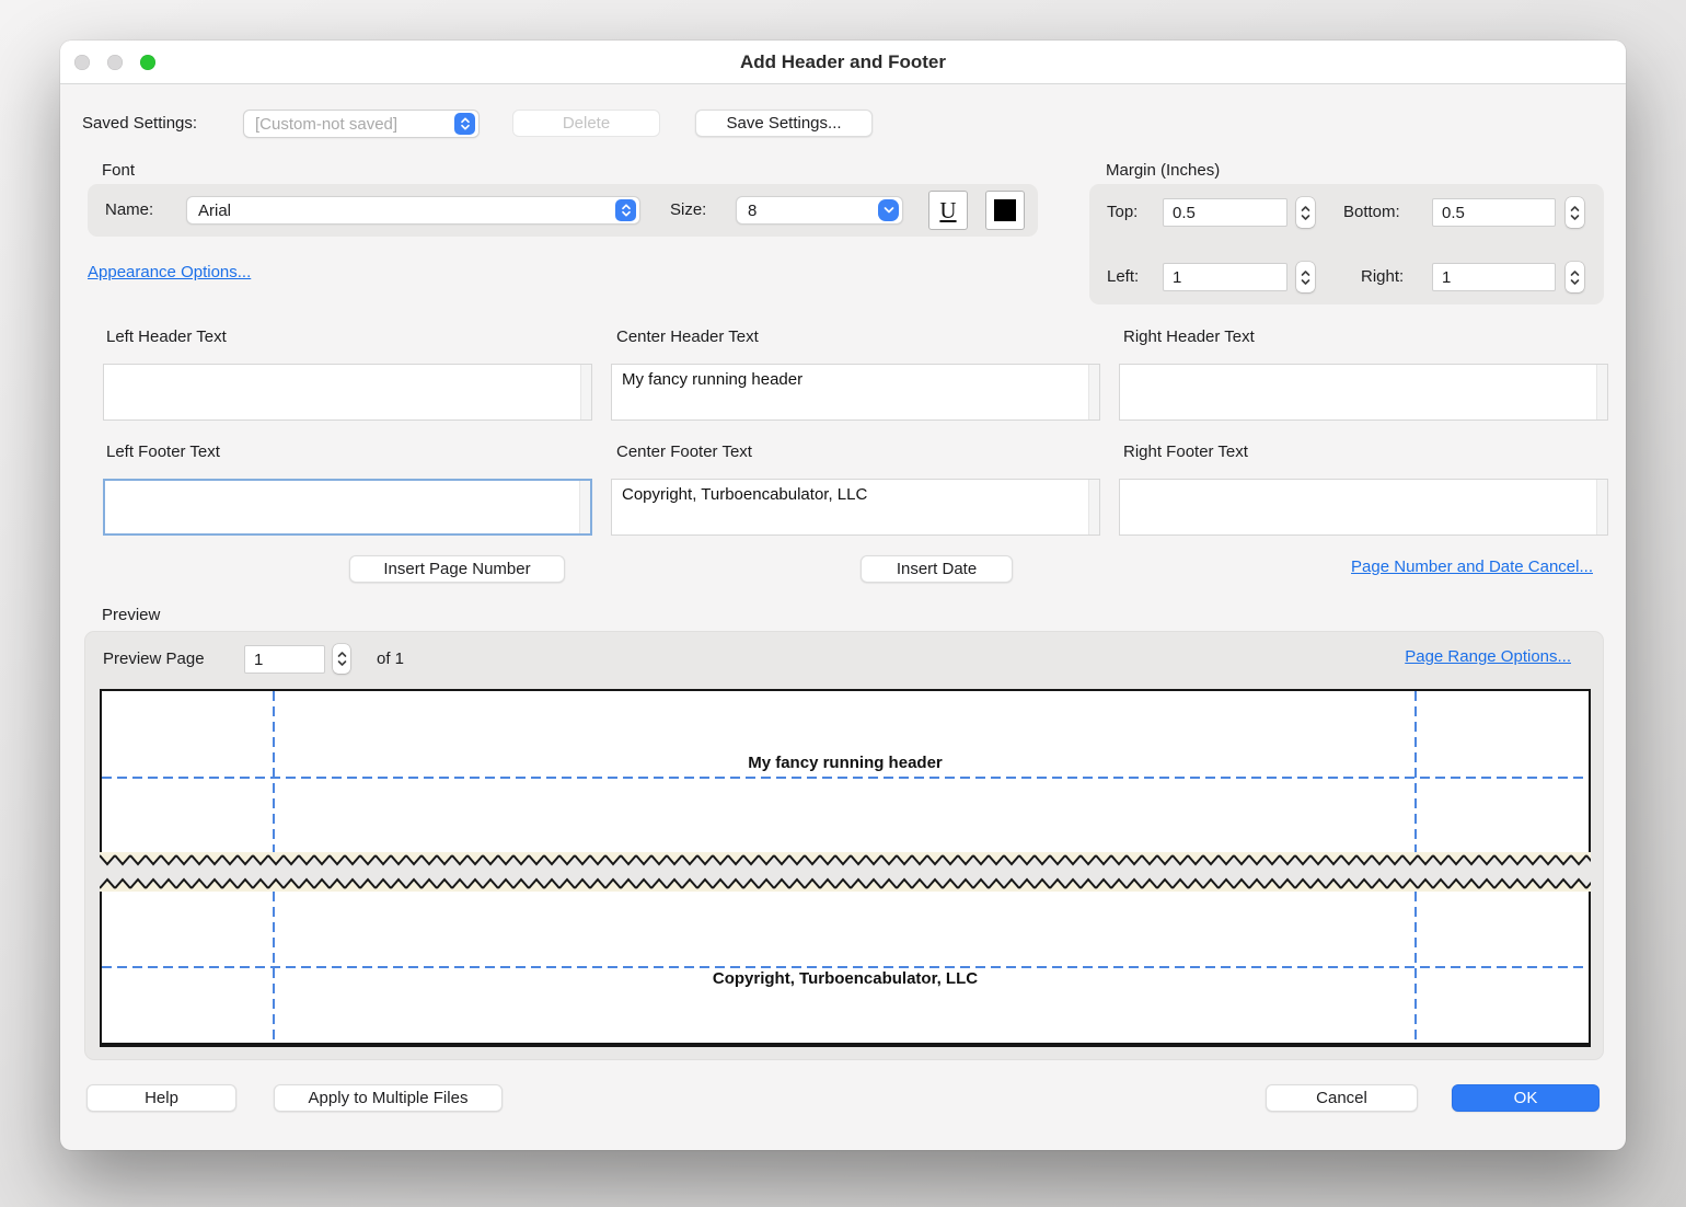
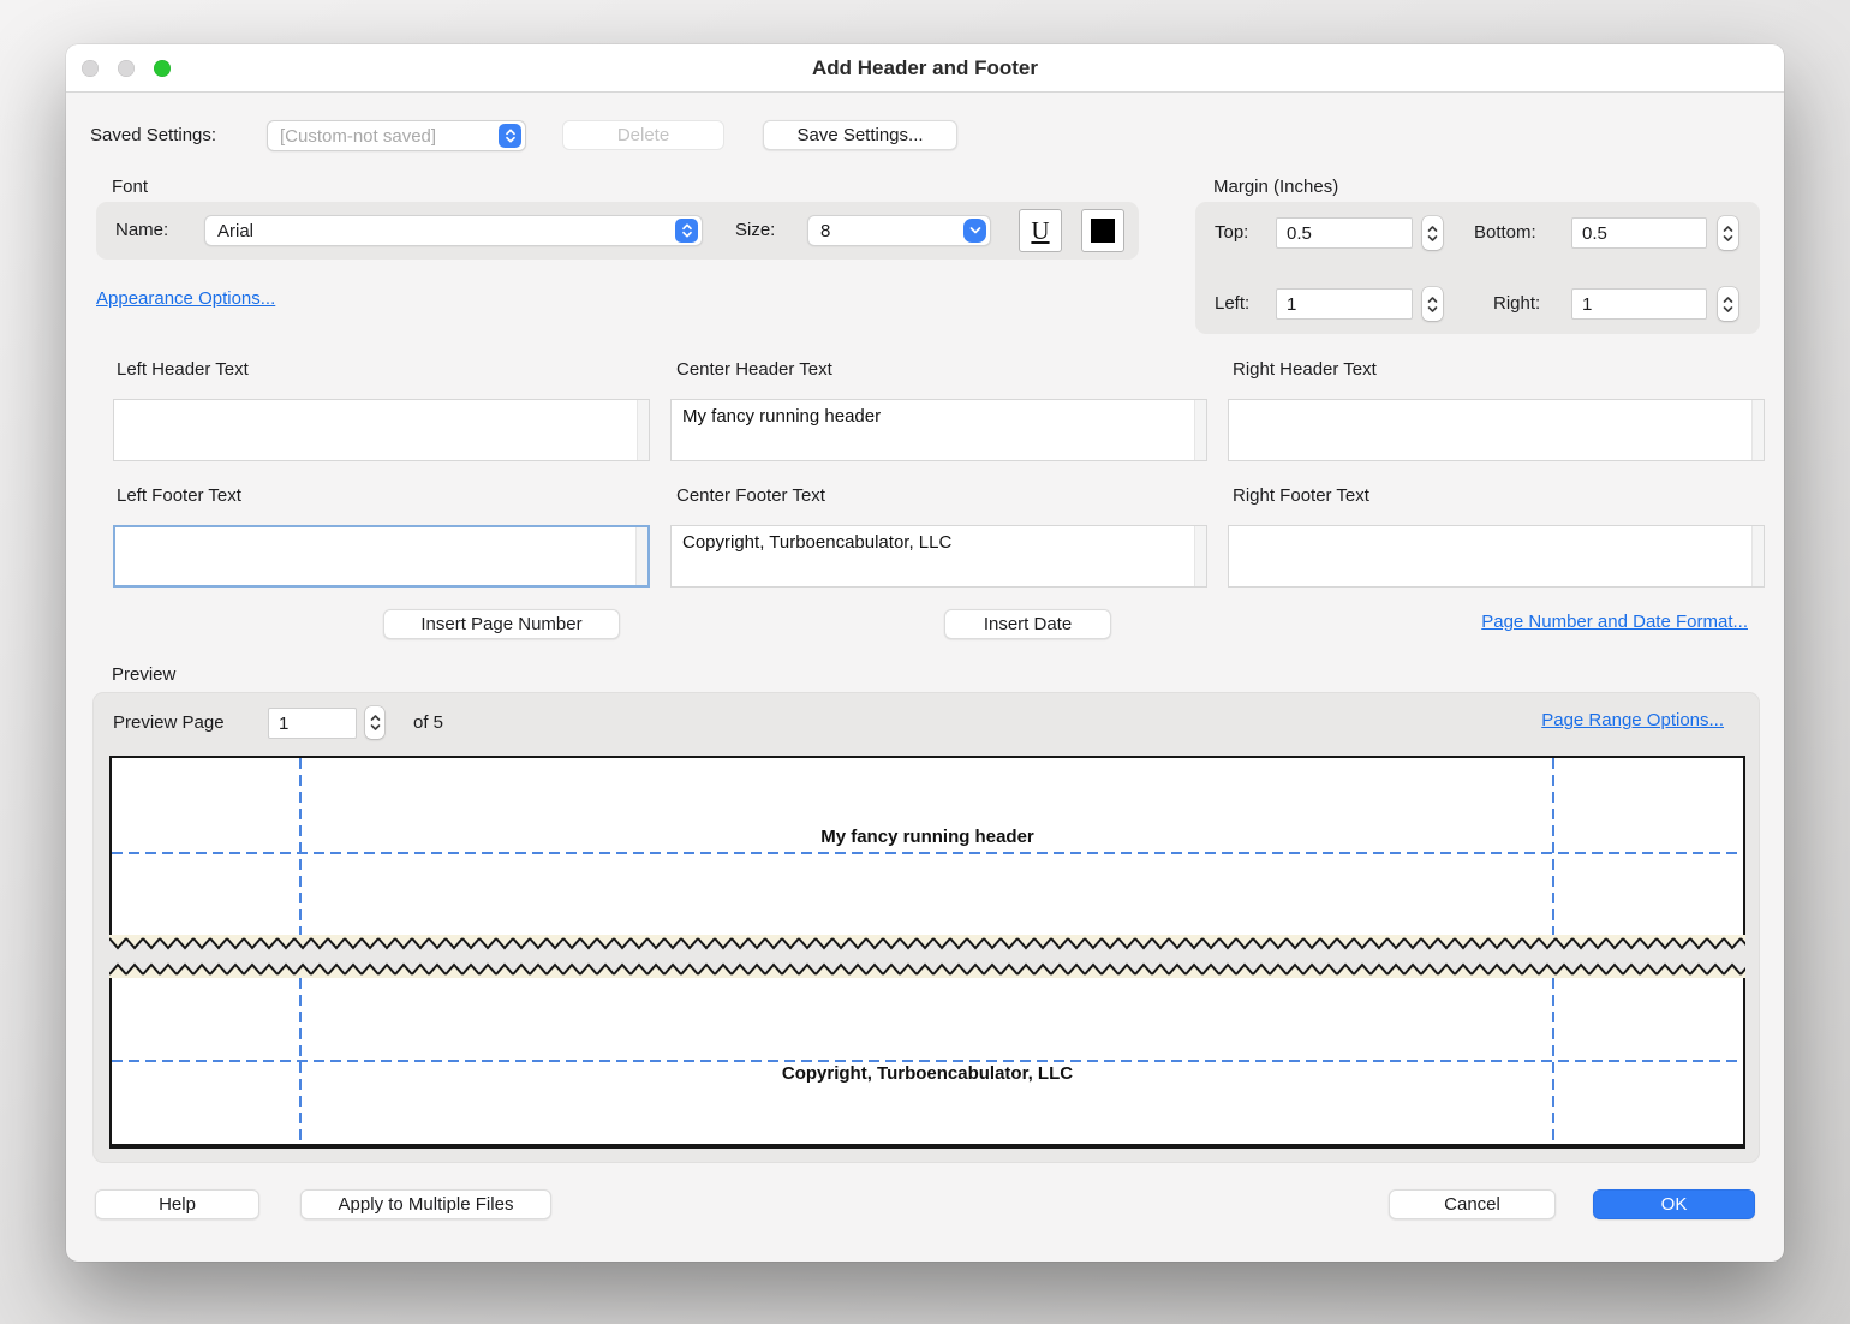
  Add Header and Footer
  Saved Settings:
  [Custom-not saved]
  Delete
  Save Settings...
  Font
  Name:
  Arial
  Size:
  8
  U
  Margin (Inches)
  Top:
  0.5
  Bottom:
  0.5
  Left:
  1
  Right:
  1
  Appearance Options...
  Left Header Text
  Center Header Text
  Right Header Text
  My fancy running header
  Left Footer Text
  Center Footer Text
  Right Footer Text
  Copyright, Turboencabulator, LLC
  Insert Page Number
  Insert Date
- Page Number and Date Cancel...
+ Page Number and Date Format...
  Preview
  Preview Page
  1
- of 1
+ of 5
  Page Range Options...
  My fancy running header
  Copyright, Turboencabulator, LLC
  Help
  Apply to Multiple Files
  Cancel
  OK
